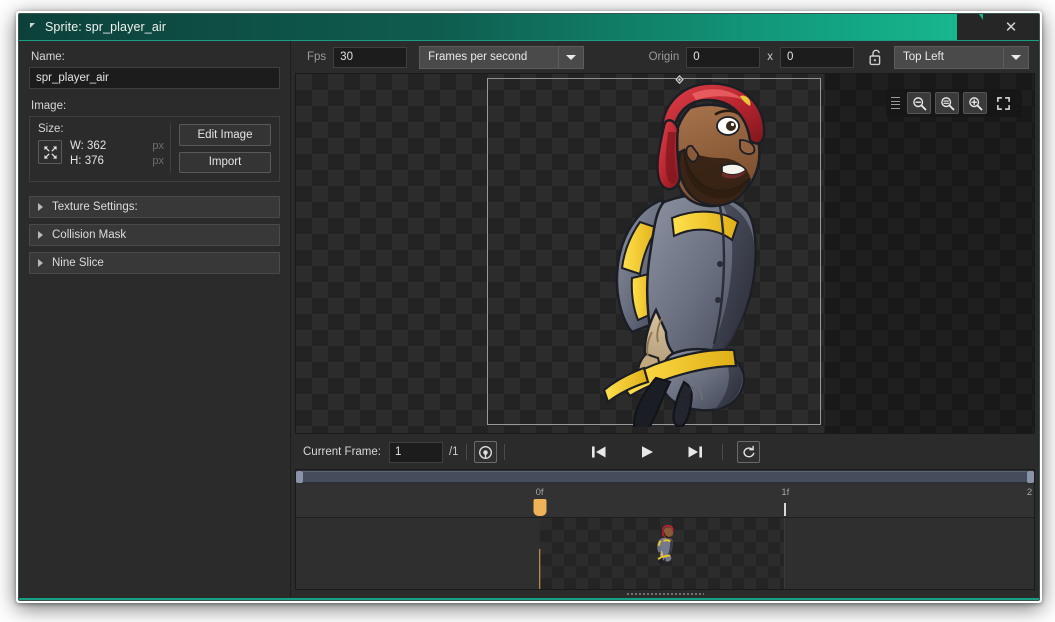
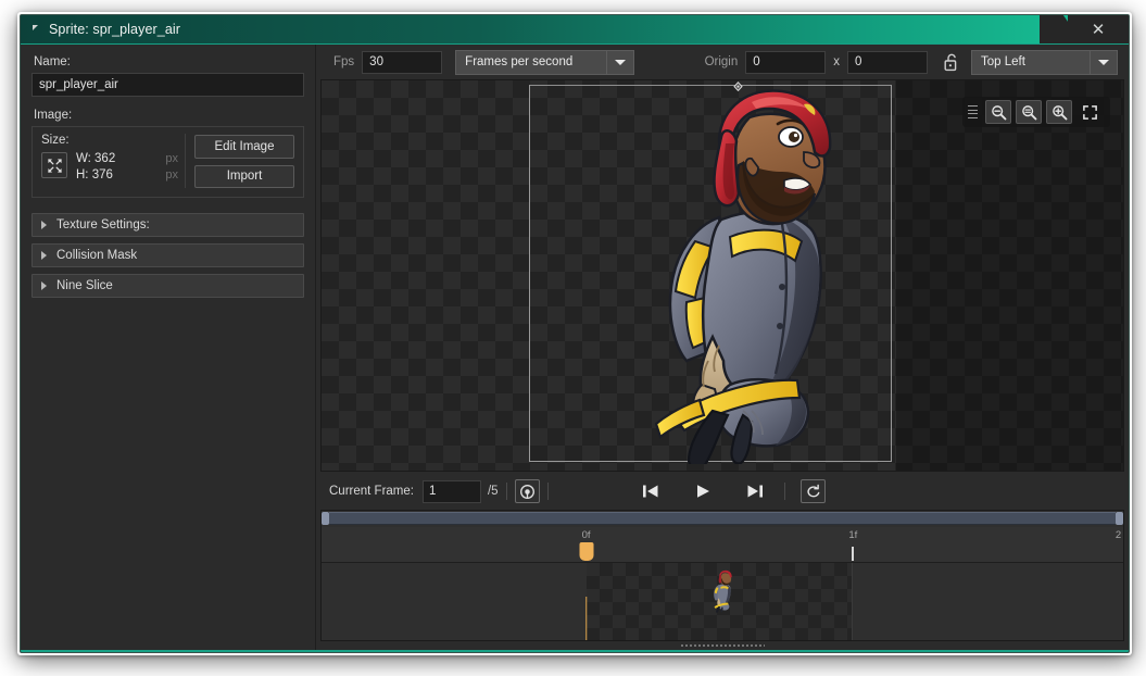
  Sprite: spr_player_air
  ✕
  Name:
  spr_player_air
  Image:
  Size:
  W: 362
  H: 376
  px
  px
  Edit Image
  Import
  Texture Settings:
  Collision Mask
  Nine Slice
  Fps
  30
  Frames per second
  Origin
  0
  x
  0
  Top Left
  Current Frame:
  1
- /1
+ /5
  0f
  1f
  2
